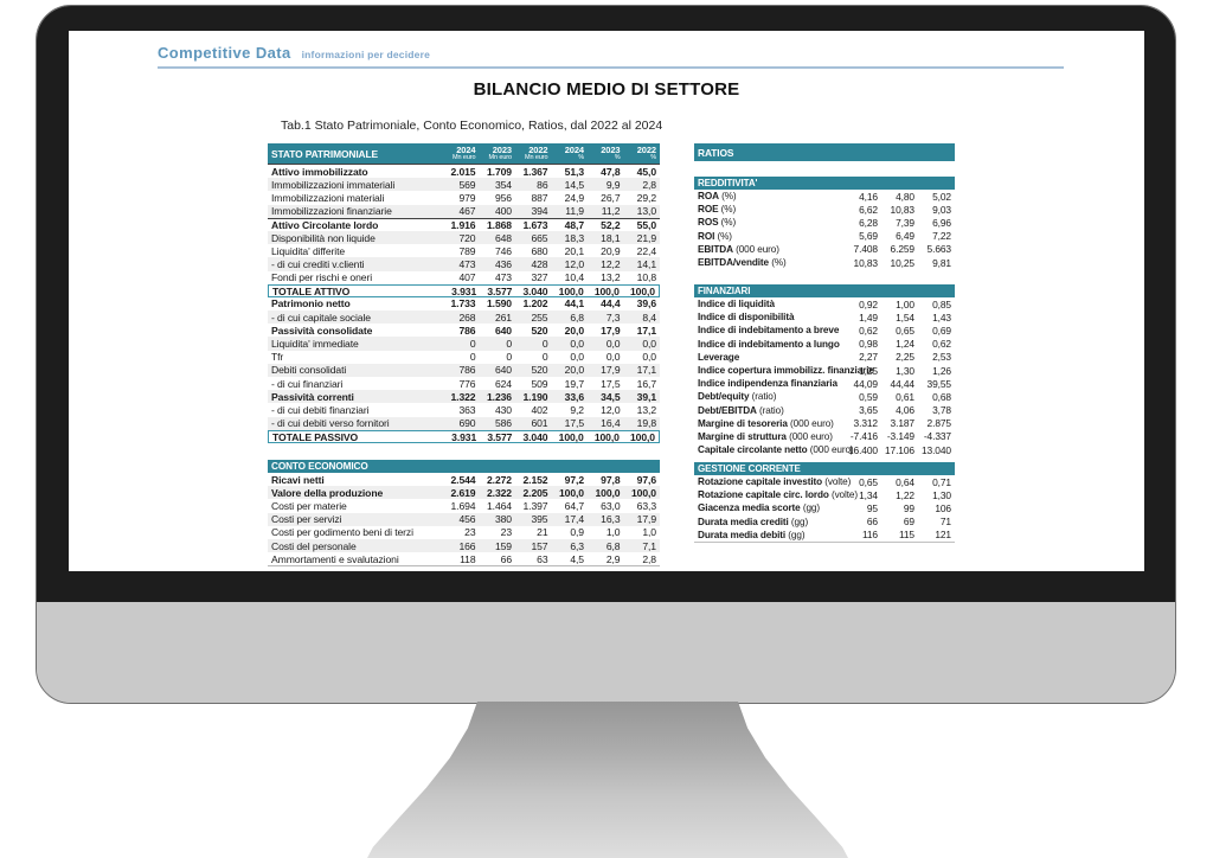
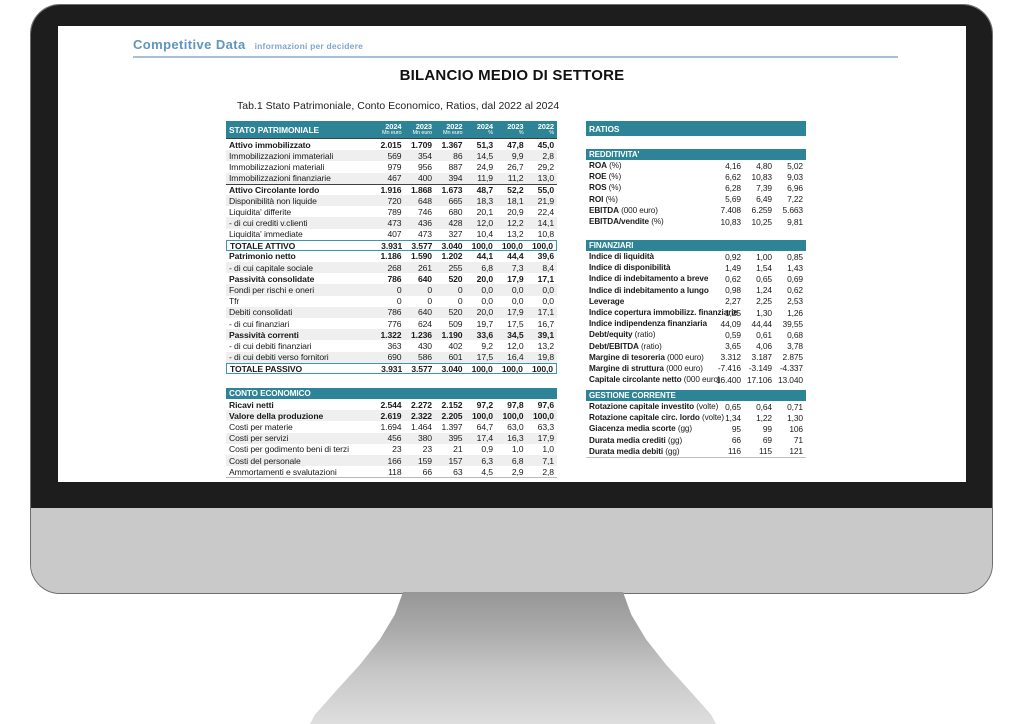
  Competitive Data
  informazioni per decidere
  BILANCIO MEDIO DI SETTORE
  Tab.1 Stato Patrimoniale, Conto Economico, Ratios, dal 2022 al 2024
  STATO PATRIMONIALE
  2024
  2023
  2022
  2024
  2023
  2022
  Attivo immobilizzato
  2.015
  1.709
  1.367
  51,3
  47,8
  45,0
  Immobilizzazioni immateriali
  569
  354
  86
  14,5
  9,9
  2,8
  Immobilizzazioni materiali
  979
  956
  887
  24,9
  26,7
  29,2
  Immobilizzazioni finanziarie
  467
  400
  394
  11,9
  11,2
  13,0
  Attivo Circolante lordo
  1.916
  1.868
  1.673
  48,7
  52,2
  55,0
  Disponibilità non liquide
  720
  648
  665
  18,3
  18,1
  21,9
  Liquidita' differite
  789
  746
  680
  20,1
  20,9
  22,4
  - di cui crediti v.clienti
  473
  436
  428
  12,0
  12,2
  14,1
- Fondi per rischi e oneri
+ Liquidita' immediate
  407
  473
  327
  10,4
  13,2
  10,8
  TOTALE ATTIVO
  3.931
  3.577
  3.040
  100,0
  100,0
  100,0
  Patrimonio netto
- 1.733
+ 1.186
  1.590
  1.202
  44,1
  44,4
  39,6
  - di cui capitale sociale
  268
  261
  255
  6,8
  7,3
  8,4
  Passività consolidate
  786
  640
  520
  20,0
  17,9
  17,1
- Liquidita' immediate
+ Fondi per rischi e oneri
  0
  0
  0
  0,0
  0,0
  0,0
  Tfr
  0
  0
  0
  0,0
  0,0
  0,0
  Debiti consolidati
  786
  640
  520
  20,0
  17,9
  17,1
  - di cui finanziari
  776
  624
  509
  19,7
  17,5
  16,7
  Passività correnti
  1.322
  1.236
  1.190
  33,6
  34,5
  39,1
  - di cui debiti finanziari
  363
  430
  402
  9,2
  12,0
  13,2
  - di cui debiti verso fornitori
  690
  586
  601
  17,5
  16,4
  19,8
  TOTALE PASSIVO
  3.931
  3.577
  3.040
  100,0
  100,0
  100,0
  CONTO ECONOMICO
  Ricavi netti
  2.544
  2.272
  2.152
  97,2
  97,8
  97,6
  Valore della produzione
  2.619
  2.322
  2.205
  100,0
  100,0
  100,0
  Costi per materie
  1.694
  1.464
  1.397
  64,7
  63,0
  63,3
  Costi per servizi
  456
  380
  395
  17,4
  16,3
  17,9
  Costi per godimento beni di terzi
  23
  23
  21
  0,9
  1,0
  1,0
  Costi del personale
  166
  159
  157
  6,3
  6,8
  7,1
  Ammortamenti e svalutazioni
  118
  66
  63
  4,5
  2,9
  2,8
  RATIOS
  REDDITIVITA'
  ROA (%)
  4,16
  4,80
  5,02
  ROE (%)
  6,62
  10,83
  9,03
  ROS (%)
  6,28
  7,39
  6,96
  ROI (%)
  5,69
  6,49
  7,22
  EBITDA (000 euro)
  7.408
  6.259
  5.663
  EBITDA/vendite (%)
  10,83
  10,25
  9,81
  FINANZIARI
  Indice di liquidità
  0,92
  1,00
  0,85
  Indice di disponibilità
  1,49
  1,54
  1,43
  Indice di indebitamento a breve
  0,62
  0,65
  0,69
  Indice di indebitamento a lungo
  0,98
  1,24
  0,62
  Leverage
  2,27
  2,25
  2,53
  Indice copertura immobilizz. finanziarie
  1,25
  1,30
  1,26
  Indice indipendenza finanziaria
  44,09
  44,44
  39,55
  Debt/equity (ratio)
  0,59
  0,61
  0,68
  Debt/EBITDA (ratio)
  3,65
  4,06
  3,78
  Margine di tesoreria (000 euro)
  3.312
  3.187
  2.875
  Margine di struttura (000 euro)
  -7.416
  -3.149
  -4.337
  Capitale circolante netto (000 euro)
  16.400
  17.106
  13.040
  GESTIONE CORRENTE
  Rotazione capitale investito (volte)
  0,65
  0,64
  0,71
  Rotazione capitale circ. lordo (volte)
  1,34
  1,22
  1,30
  Giacenza media scorte (gg)
  95
  99
  106
  Durata media crediti (gg)
  66
  69
  71
  Durata media debiti (gg)
  116
  115
  121
